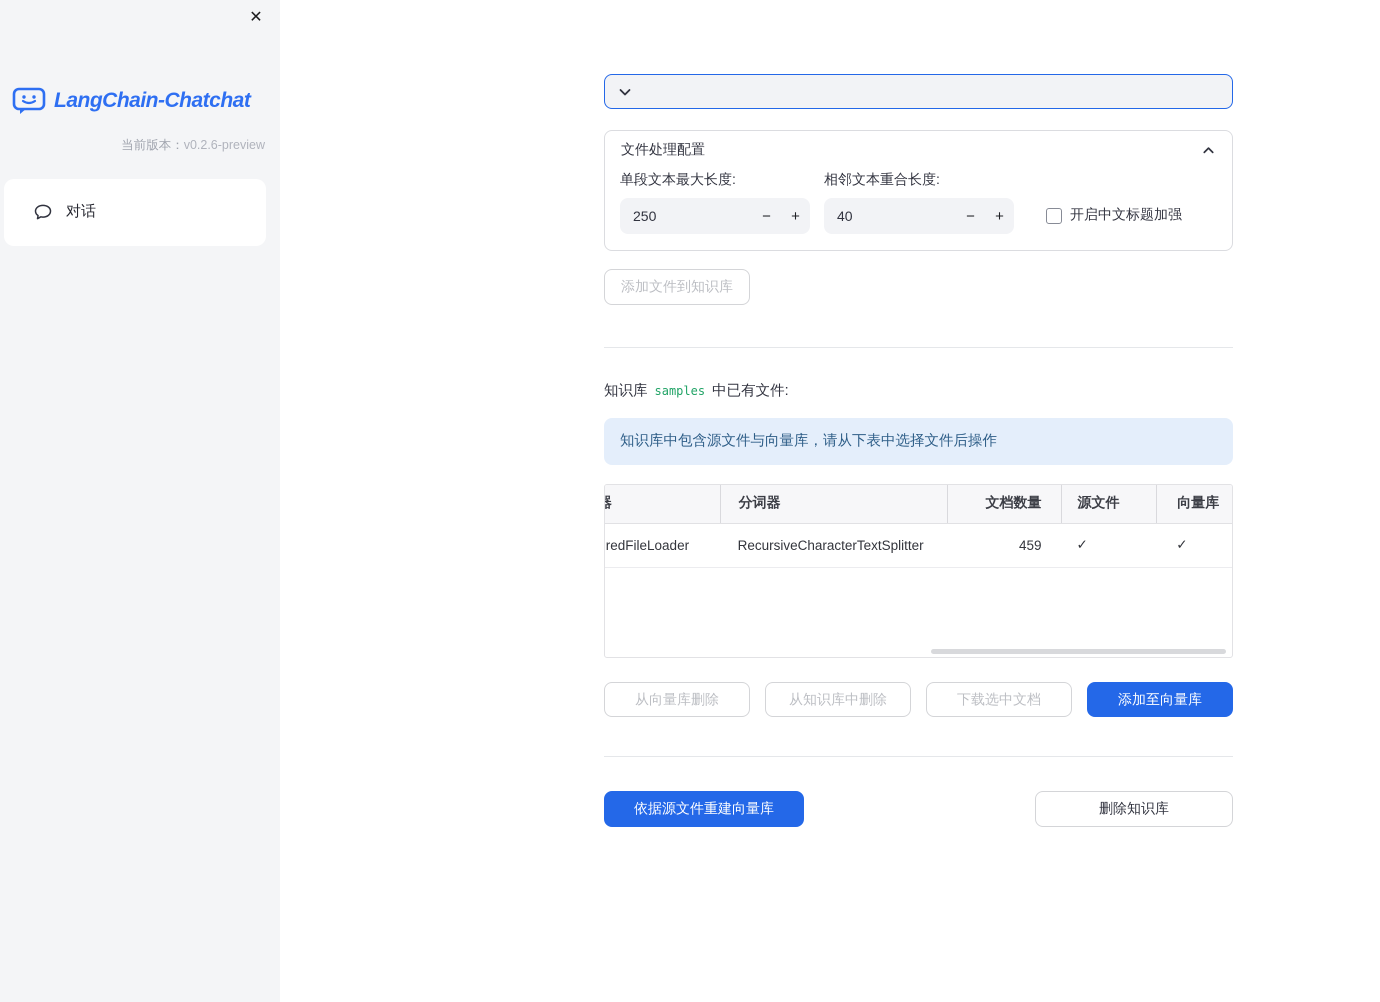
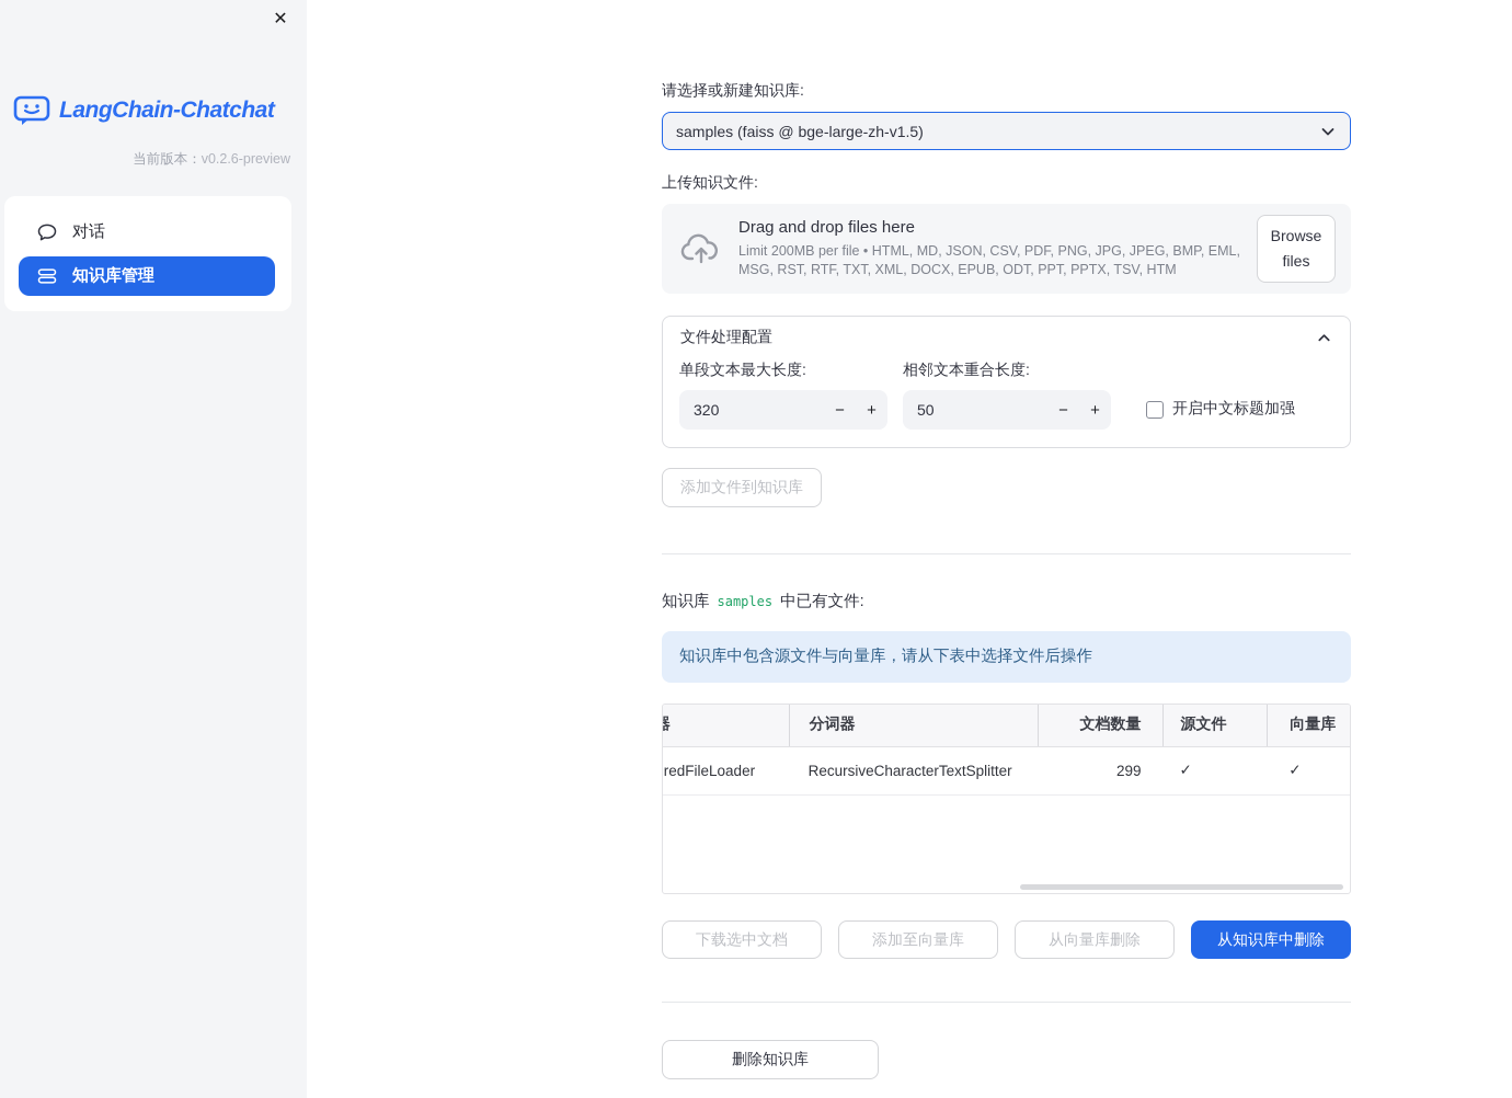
  ✕
  LangChain-Chatchat
  当前版本：v0.2.6-preview
  对话
+ 知识库管理
+ 请选择或新建知识库:
+ samples (faiss @ bge-large-zh-v1.5)
+ 上传知识文件:
+ Drag and drop files here
+ Limit 200MB per file • HTML, MD, JSON, CSV, PDF, PNG, JPG, JPEG, BMP, EML, MSG, RST, RTF, TXT, XML, DOCX, EPUB, ODT, PPT, PPTX, TSV, HTM
+ Browse files
  文件处理配置
  单段文本最大长度:
- 250
+ 320
  −
  +
  相邻文本重合长度:
- 40
+ 50
  −
  +
  开启中文标题加强
  添加文件到知识库
  知识库 samples 中已有文件:
  知识库中包含源文件与向量库，请从下表中选择文件后操作
  分词器
  文档数量
  源文件
  向量库
  RecursiveCharacterTextSplitter
- 459
+ 299
  ✓
  ✓
- 从向量库删除
+ 下载选中文档
- 从知识库中删除
+ 添加至向量库
- 下载选中文档
+ 从向量库删除
- 添加至向量库
+ 从知识库中删除
- 依据源文件重建向量库
  删除知识库
